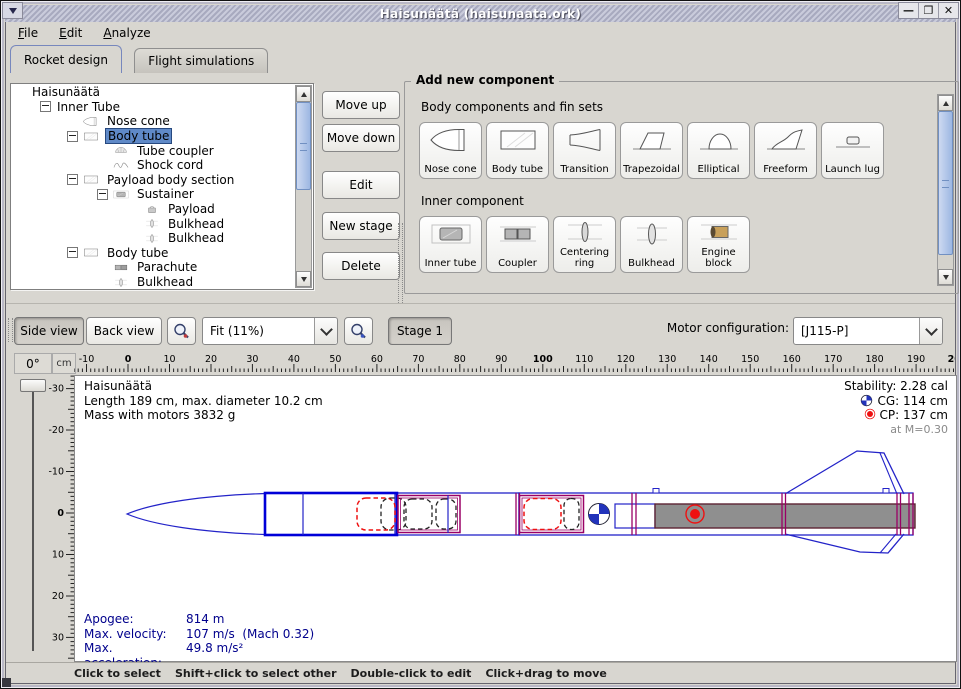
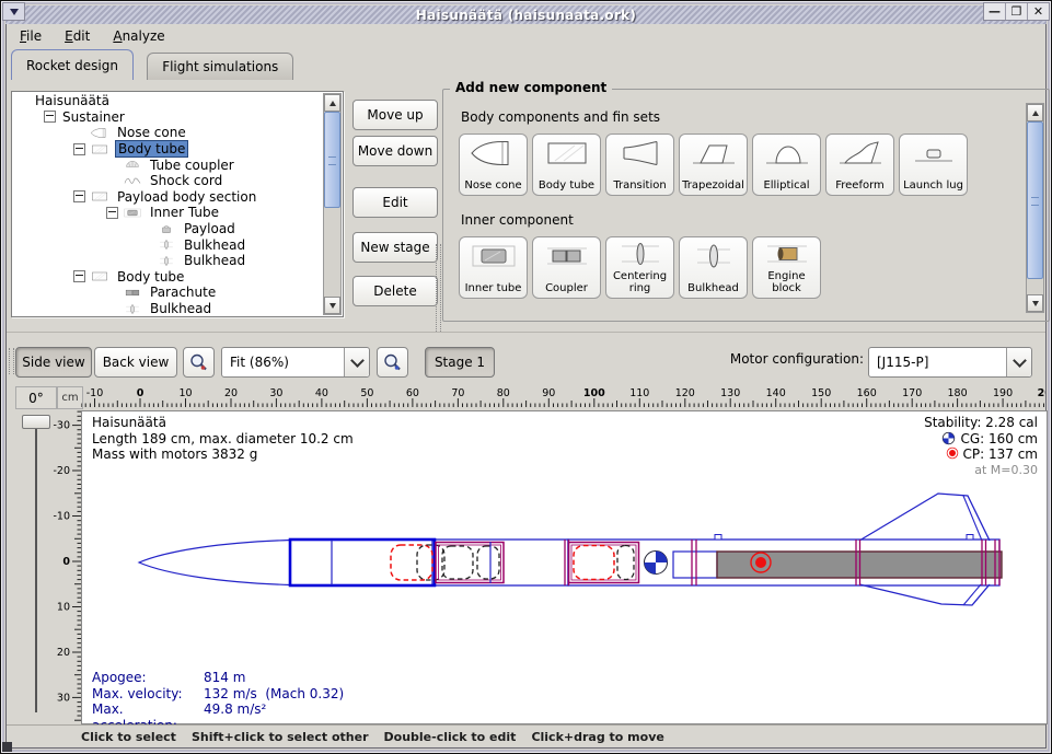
  Haisunäätä (haisunaata.ork)
  —
  ❐
  ✕
  File
  Edit
  Analyze
  Rocket design
  Flight simulations
  Haisunäätä
- Inner Tube
+ Sustainer
  Nose cone
  Body tube
  Tube coupler
  Shock cord
  Payload body section
- Sustainer
+ Inner Tube
  Payload
  Bulkhead
  Bulkhead
  Body tube
  Parachute
  Bulkhead
  Move up
  Move down
  Edit
  New stage
  Delete
  Add new component
  Body components and fin sets
  Nose cone
  Body tube
  Transition
  Trapezoidal
  Elliptical
  Freeform
  Launch lug
  Inner component
  Inner tube
  Coupler
  Centering ring
  Bulkhead
  Engine block
  Side view
  Back view
- Fit (11%)
+ Fit (86%)
  Stage 1
  Motor configuration:
  [J115-P]
  0°
  cm
  -10
  0
  10
  20
  30
  40
  50
  60
  70
  80
  90
  100
  110
  120
  130
  140
  150
  160
  170
  180
  190
  -30
  -20
  -10
  0
  10
  20
  30
  Haisunäätä
  Length 189 cm, max. diameter 10.2 cm
  Mass with motors 3832 g
  Stability: 2.28 cal
- CG: 114 cm
+ CG: 160 cm
  CP: 137 cm
  at M=0.30
  Apogee:
  814 m
  Max. velocity:
- 107 m/s (Mach 0.32)
+ 132 m/s (Mach 0.32)
  49.8 m/s²
  Click to select
  Shift+click to select other
  Double-click to edit
  Click+drag to move
